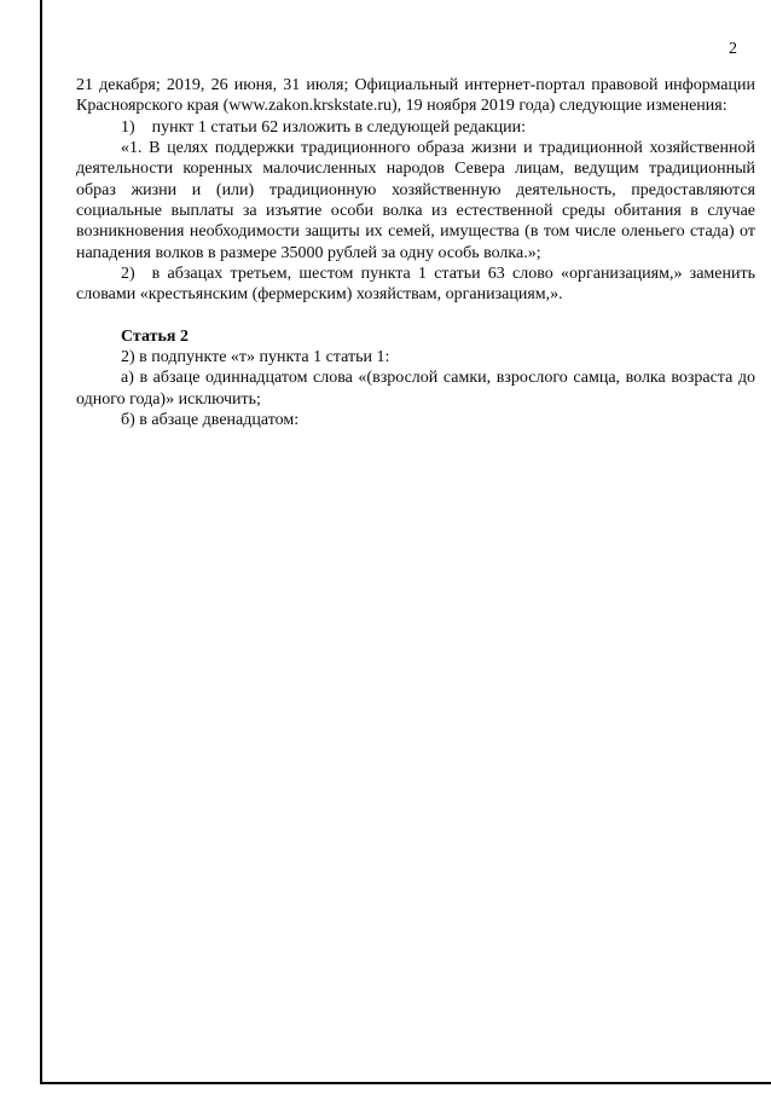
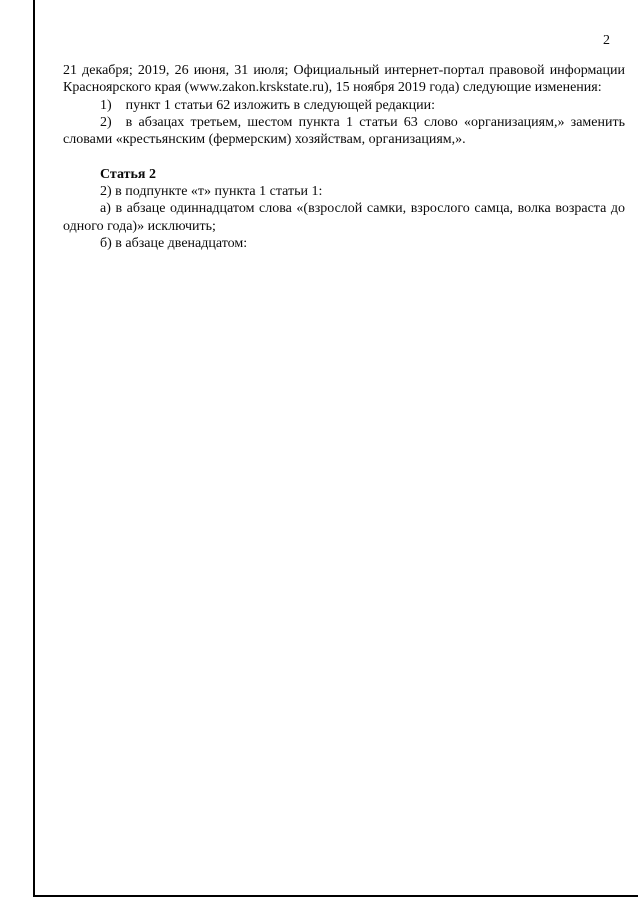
  2
- 21 декабря; 2019, 26 июня, 31 июля; Официальный интернет-портал правовой информации Красноярского края (www.zakon.krskstate.ru), 19 ноября 2019 года) следующие изменения:
+ 21 декабря; 2019, 26 июня, 31 июля; Официальный интернет-портал правовой информации Красноярского края (www.zakon.krskstate.ru), 15 ноября 2019 года) следующие изменения:
  1) пункт 1 статьи 62 изложить в следующей редакции:
- «1. В целях поддержки традиционного образа жизни и традиционной хозяйственной деятельности коренных малочисленных народов Севера лицам, ведущим традиционный образ жизни и (или) традиционную хозяйственную деятельность, предоставляются социальные выплаты за изъятие особи волка из естественной среды обитания в случае возникновения необходимости защиты их семей, имущества (в том числе оленьего стада) от нападения волков в размере 35000 рублей за одну особь волка.»;
  2) в абзацах третьем, шестом пункта 1 статьи 63 слово «организациям,» заменить словами «крестьянским (фермерским) хозяйствам, организациям,».
  Статья 2
  2) в подпункте «т» пункта 1 статьи 1:
  а) в абзаце одиннадцатом слова «(взрослой самки, взрослого самца, волка возраста до одного года)» исключить;
  б) в абзаце двенадцатом:
